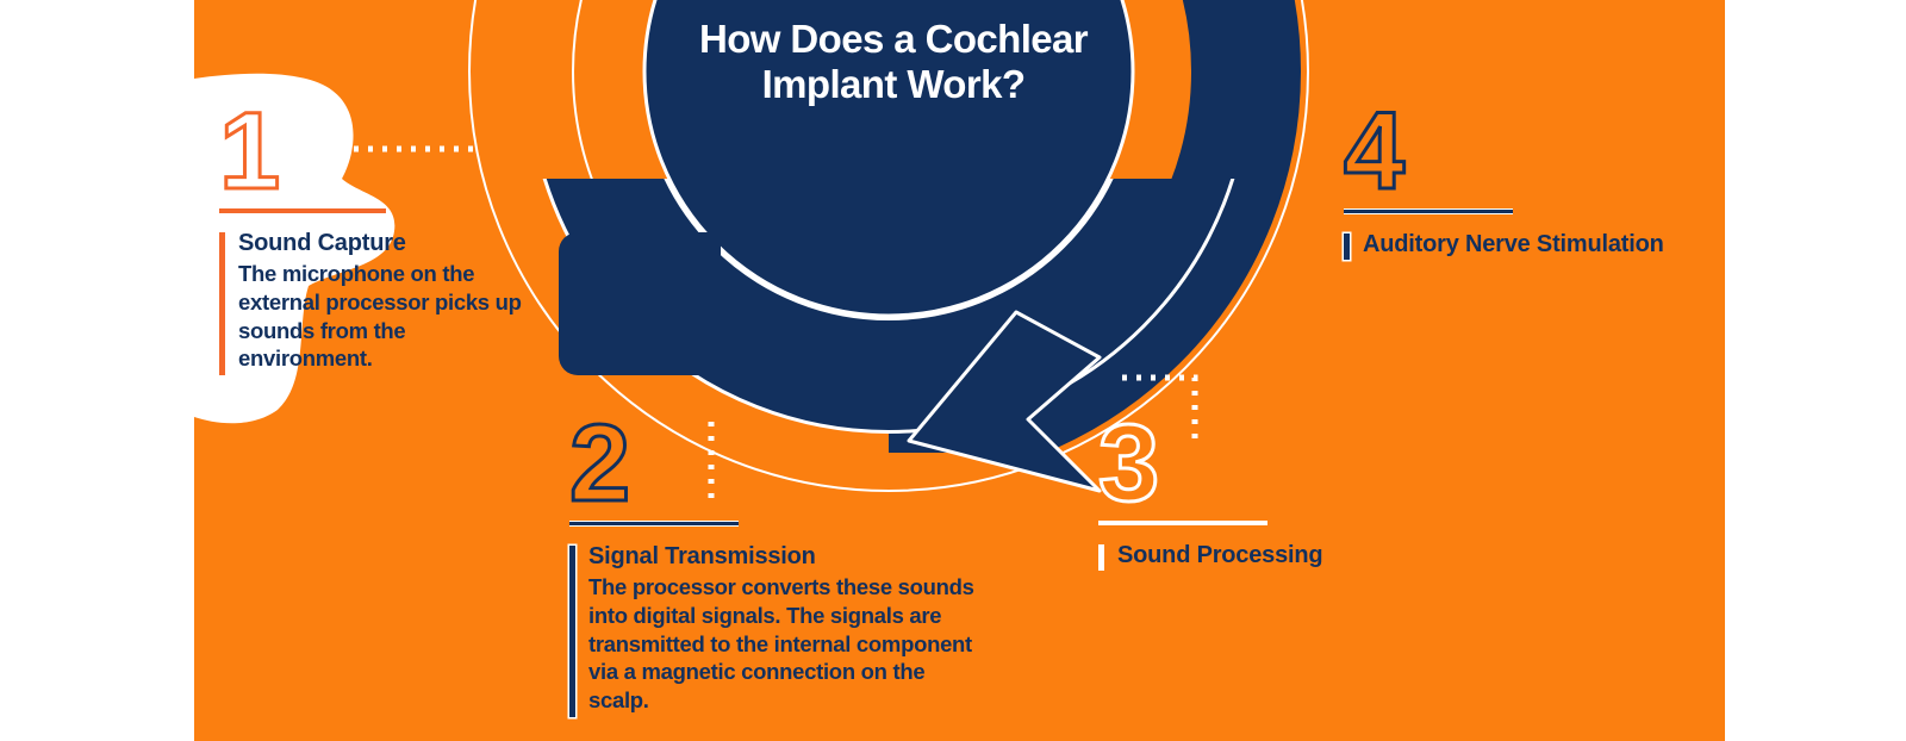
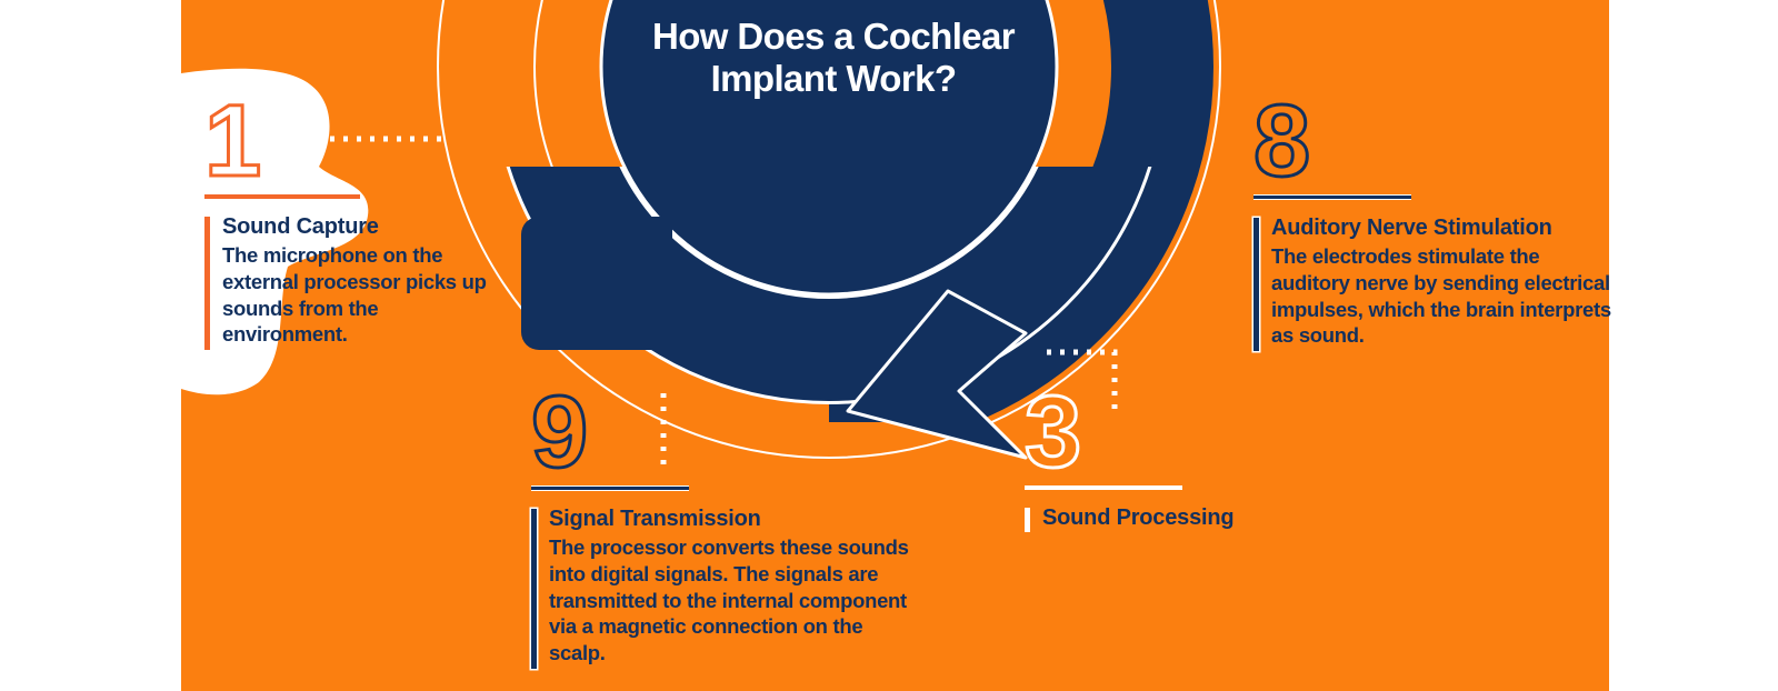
  How Does a Cochlear
  Implant Work?
  1
  Sound Capture
  The microphone on the
  external processor picks up
  sounds from the
  environment.
- 2
+ 9
  Signal Transmission
  The processor converts these sounds
  into digital signals. The signals are
  transmitted to the internal component
  via a magnetic connection on the
  scalp.
  3
  Sound Processing
- 4
+ 8
  Auditory Nerve Stimulation
+ The electrodes stimulate the
+ auditory nerve by sending electrical
+ impulses, which the brain interprets
+ as sound.
